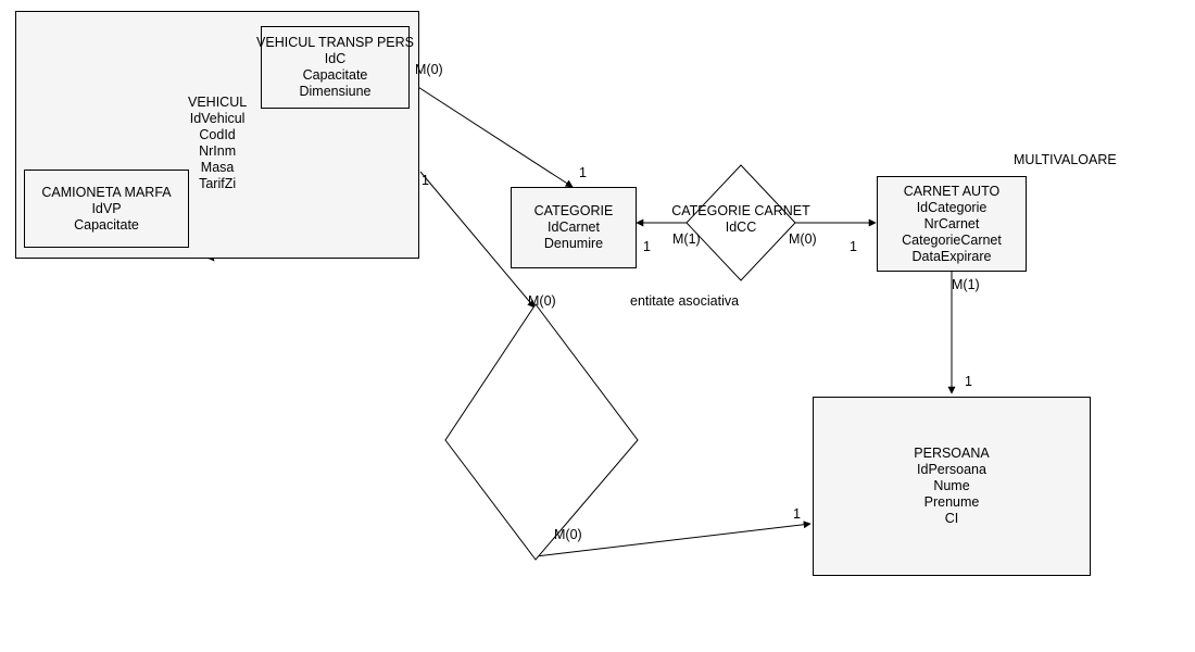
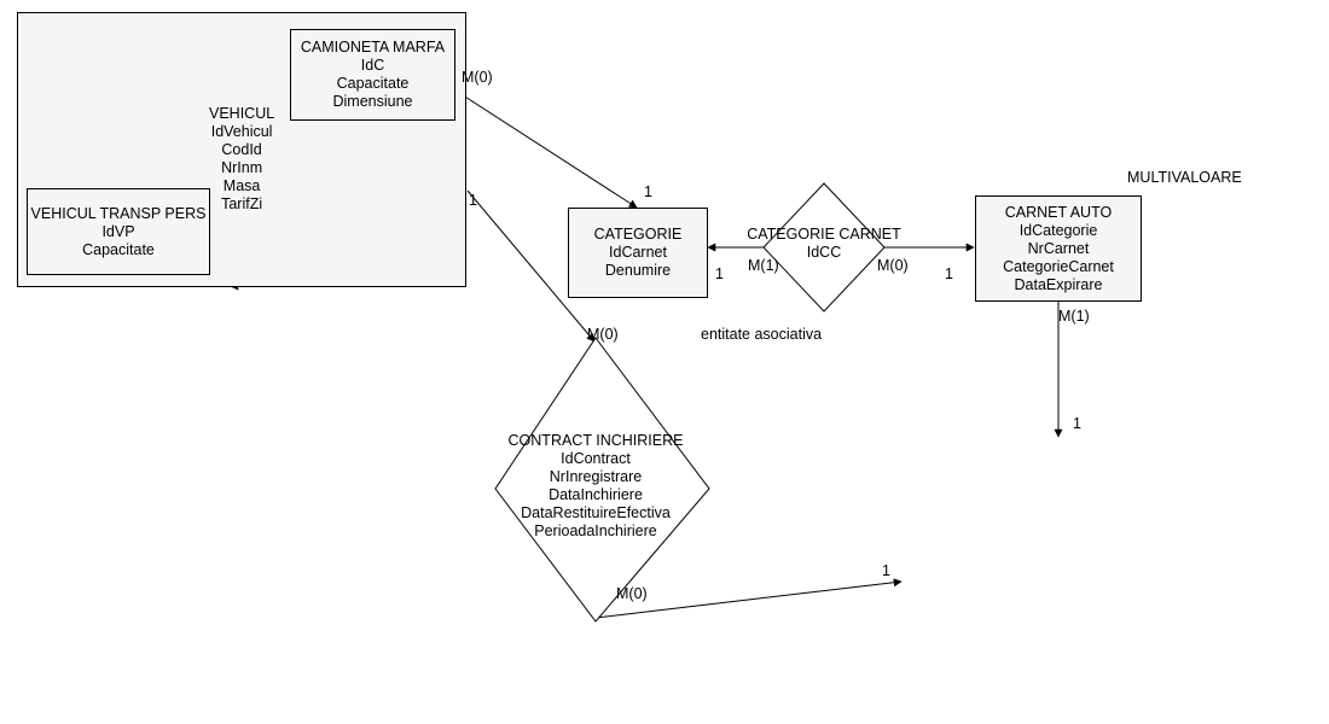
  VEHICUL
  IdVehicul
  CodId
  NrInm
  Masa
  TarifZi
- VEHICUL TRANSP PERS
+ CAMIONETA MARFA
  IdC
  Capacitate
  Dimensiune
- CAMIONETA MARFA
+ VEHICUL TRANSP PERS
  IdVP
  Capacitate
  CATEGORIE
  IdCarnet
  Denumire
  CARNET AUTO
  IdCategorie
  NrCarnet
  CategorieCarnet
  DataExpirare
- PERSOANA
- IdPersoana
- Nume
- Prenume
- CI
  CATEGORIE CARNET
  IdCC
+ CONTRACT INCHIRIERE
+ IdContract
+ NrInregistrare
+ DataInchiriere
+ DataRestituireEfectiva
+ PerioadaInchiriere
  MULTIVALOARE
  entitate asociativa
  M(0)
  1
  1
  M(0)
  1
  M(1)
  M(0)
  1
  M(1)
  1
  M(0)
  1
